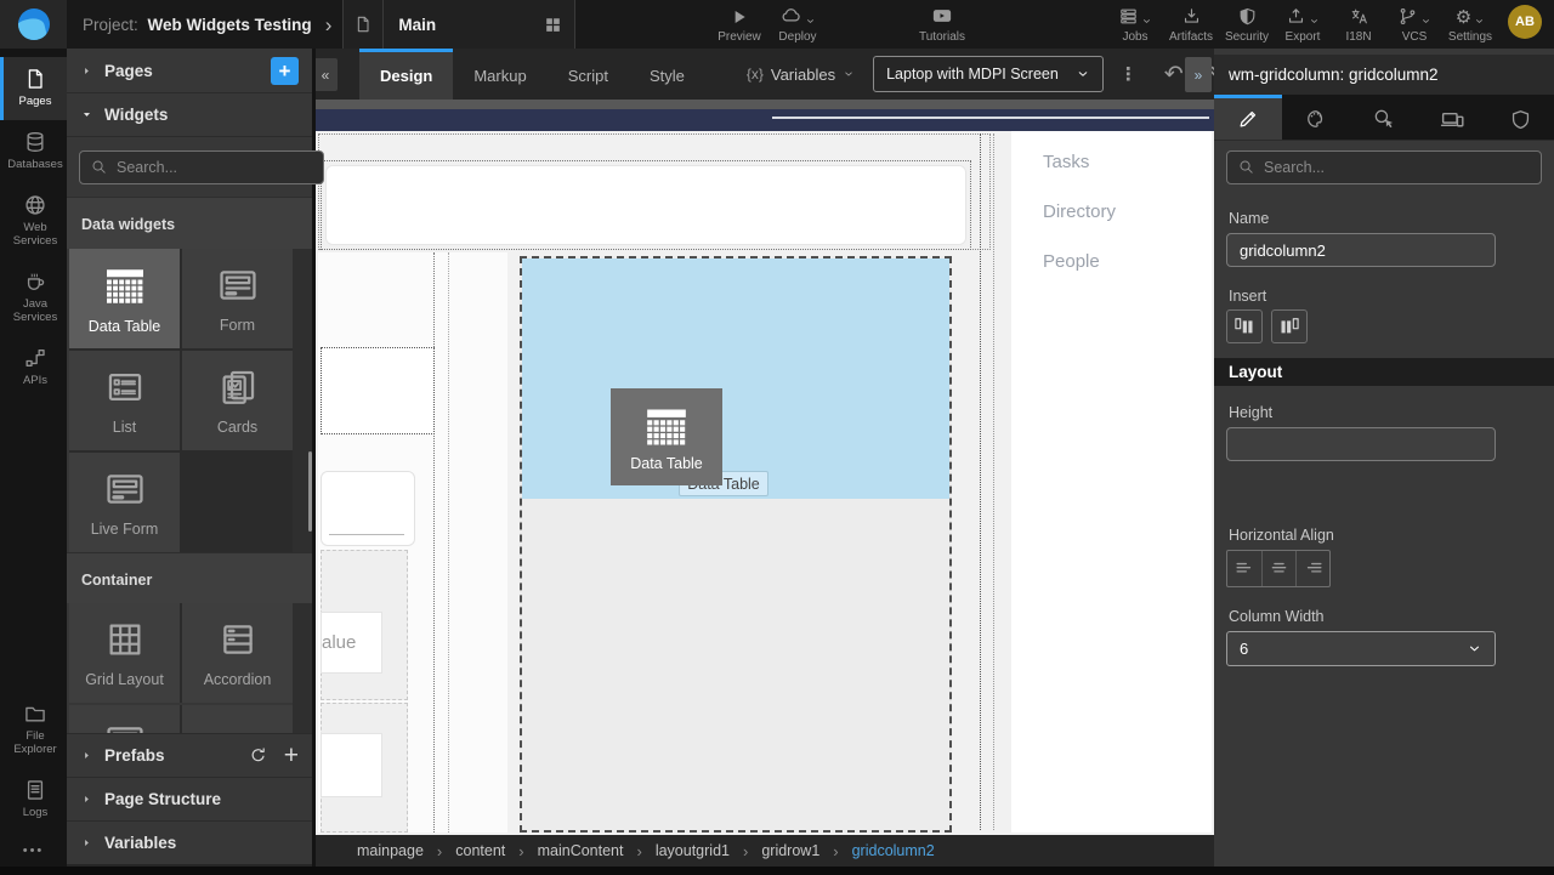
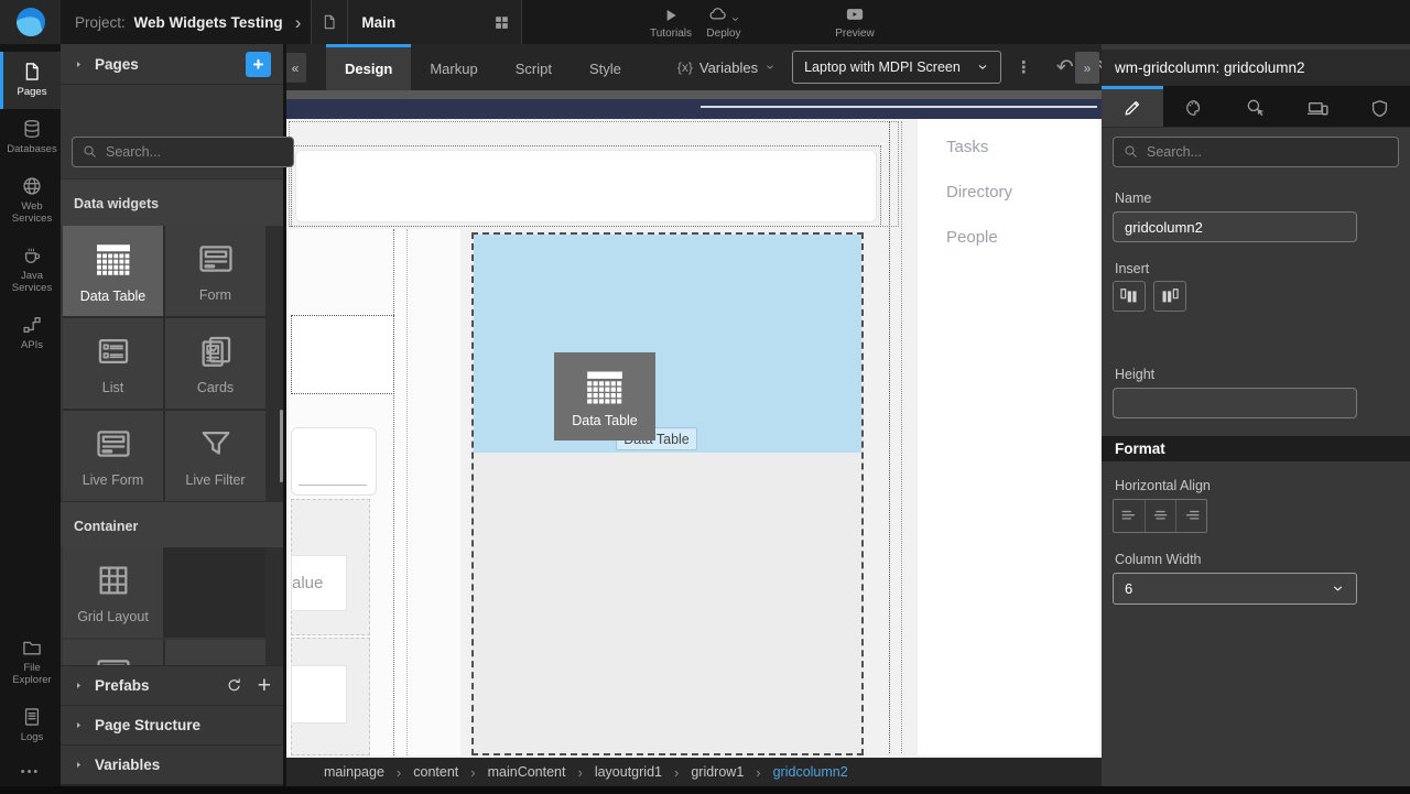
  Project: Web Widgets Testing
  ›
  Main
- Preview
+ Tutorials
  Deploy
- Tutorials
+ Preview
- Jobs
- Artifacts
- Security
- Export
- I18N
- VCS
- ⚙
- Settings
- AB
  Pages
  Databases
  Web Services
  Java Services
  APIs
  File Explorer
  Logs
  •••
  Pages
  +
- Widgets
  Search...
  Data widgets
  Data Table
  Form
  List
  Cards
  Live Form
+ Live Filter
  Container
  Grid Layout
- Accordion
  Prefabs
  +
  Page Structure
  Variables
  «
  Design
  Markup
  Script
  Style
  {x}
  Variables
  Laptop with MDPI Screen
  ⋮
  ↶
  »
  alue
  Data Table
  Tasks
  Directory
  People
  mainpage
  ›
  content
  ›
  mainContent
  ›
  layoutgrid1
  ›
  gridrow1
  ›
  gridcolumn2
  wm-gridcolumn: gridcolumn2
  Search...
  Name
  gridcolumn2
  Insert
- Layout
  Height
+ Format
  Horizontal Align
  Column Width
  6
